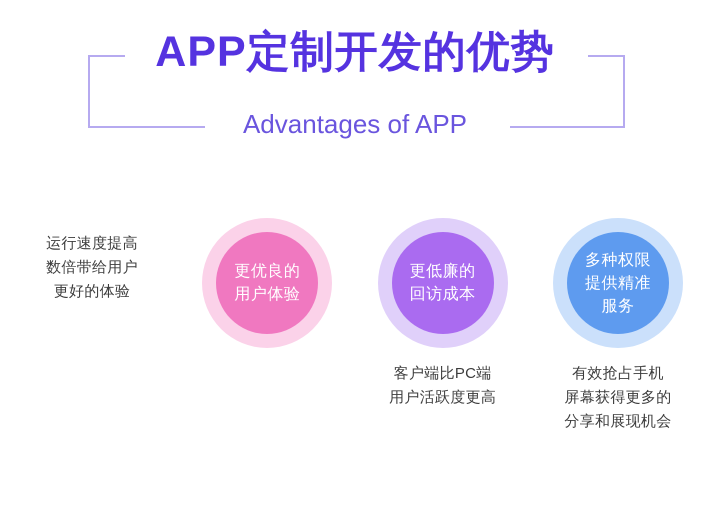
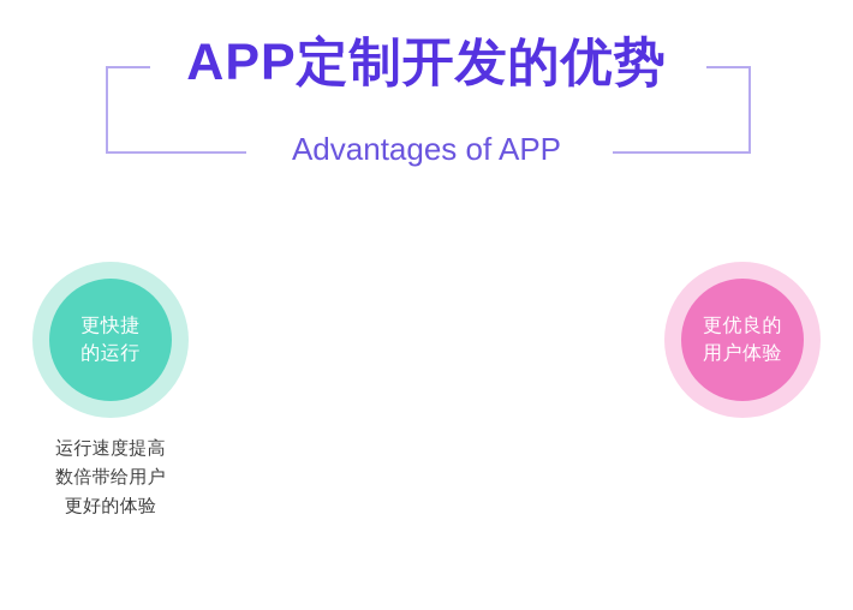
  APP定制开发的优势
  Advantages of APP
+ 更快捷
+ 的运行
  运行速度提高
  数倍带给用户
  更好的体验
  更优良的
  用户体验
- 更低廉的
- 回访成本
- 客户端比PC端
- 用户活跃度更高
- 多种权限
- 提供精准
- 服务
- 有效抢占手机
- 屏幕获得更多的
- 分享和展现机会
